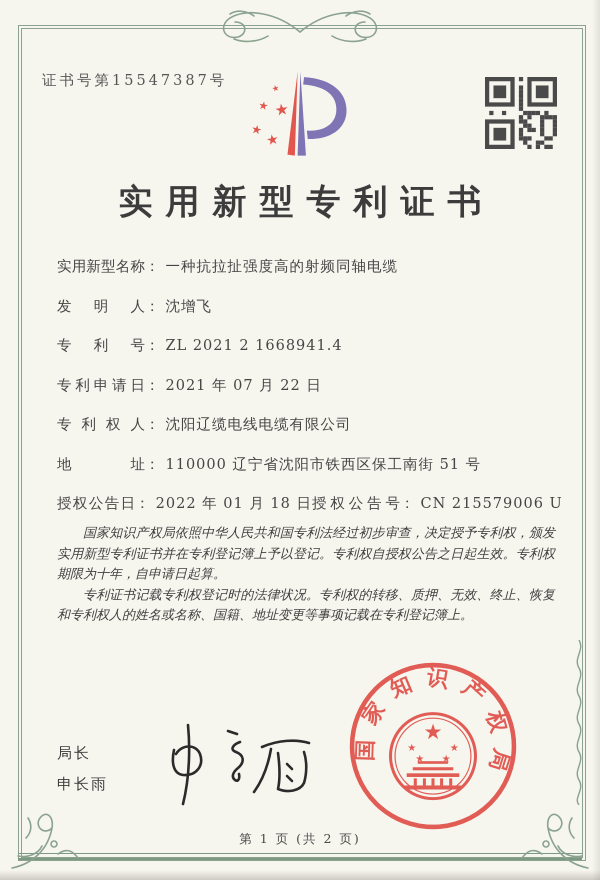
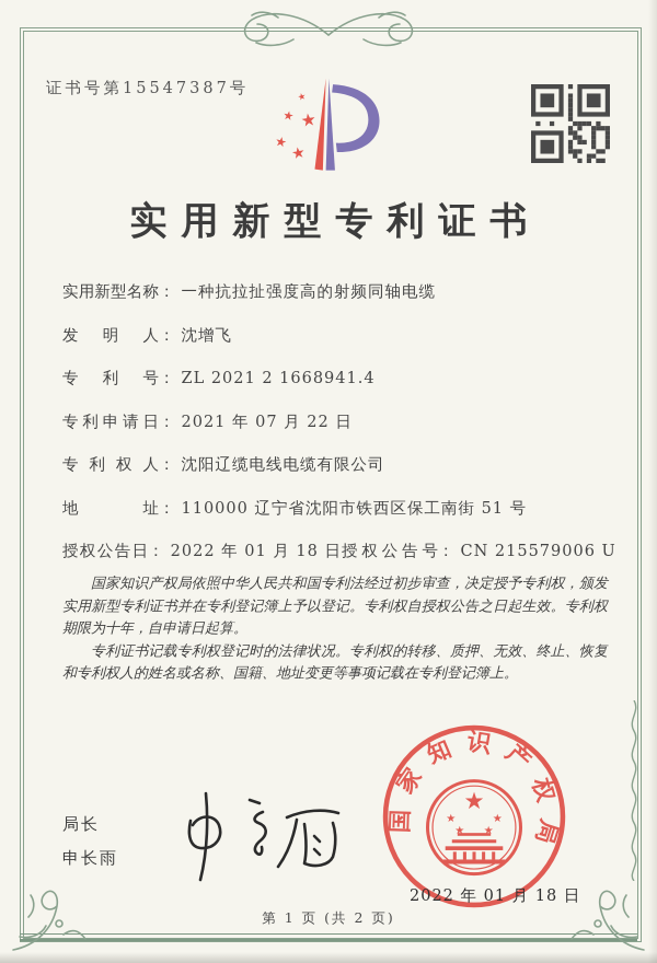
+ 2022 年 01 月 18 日
